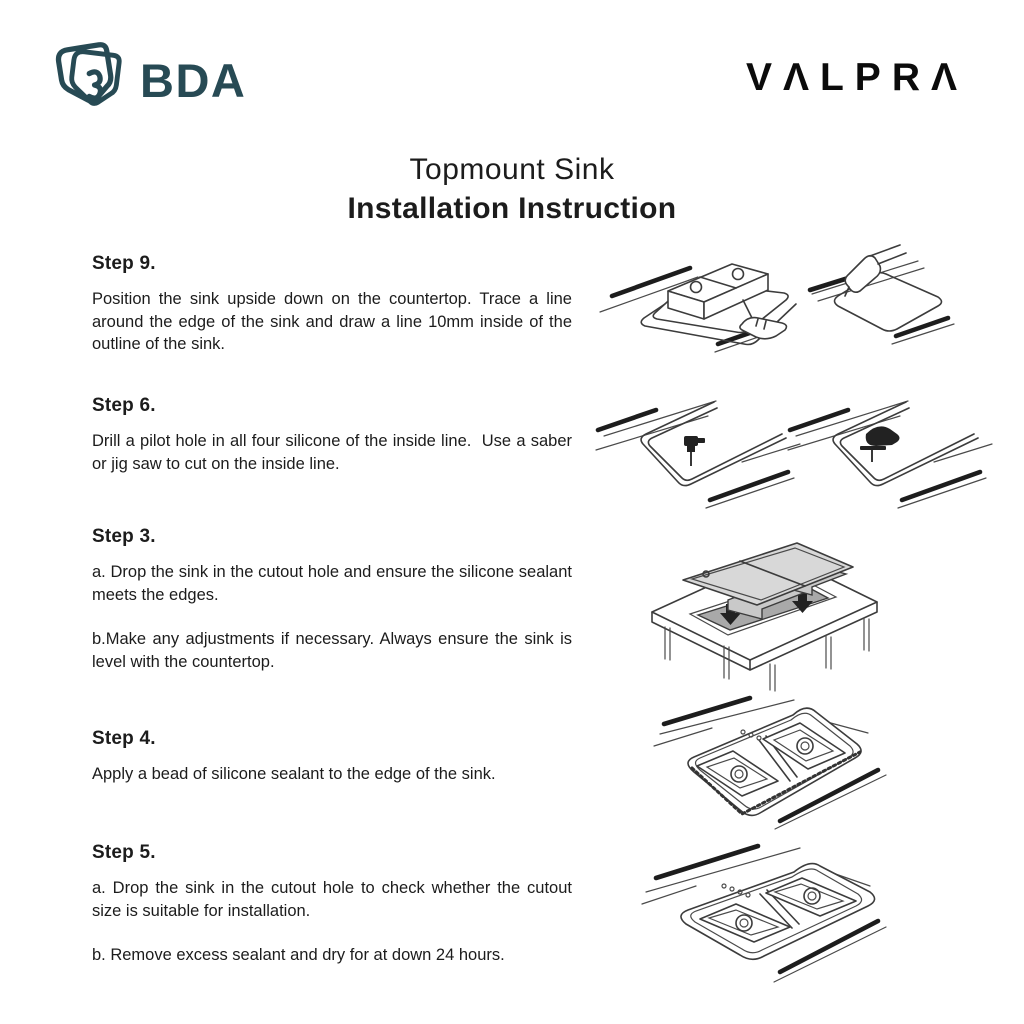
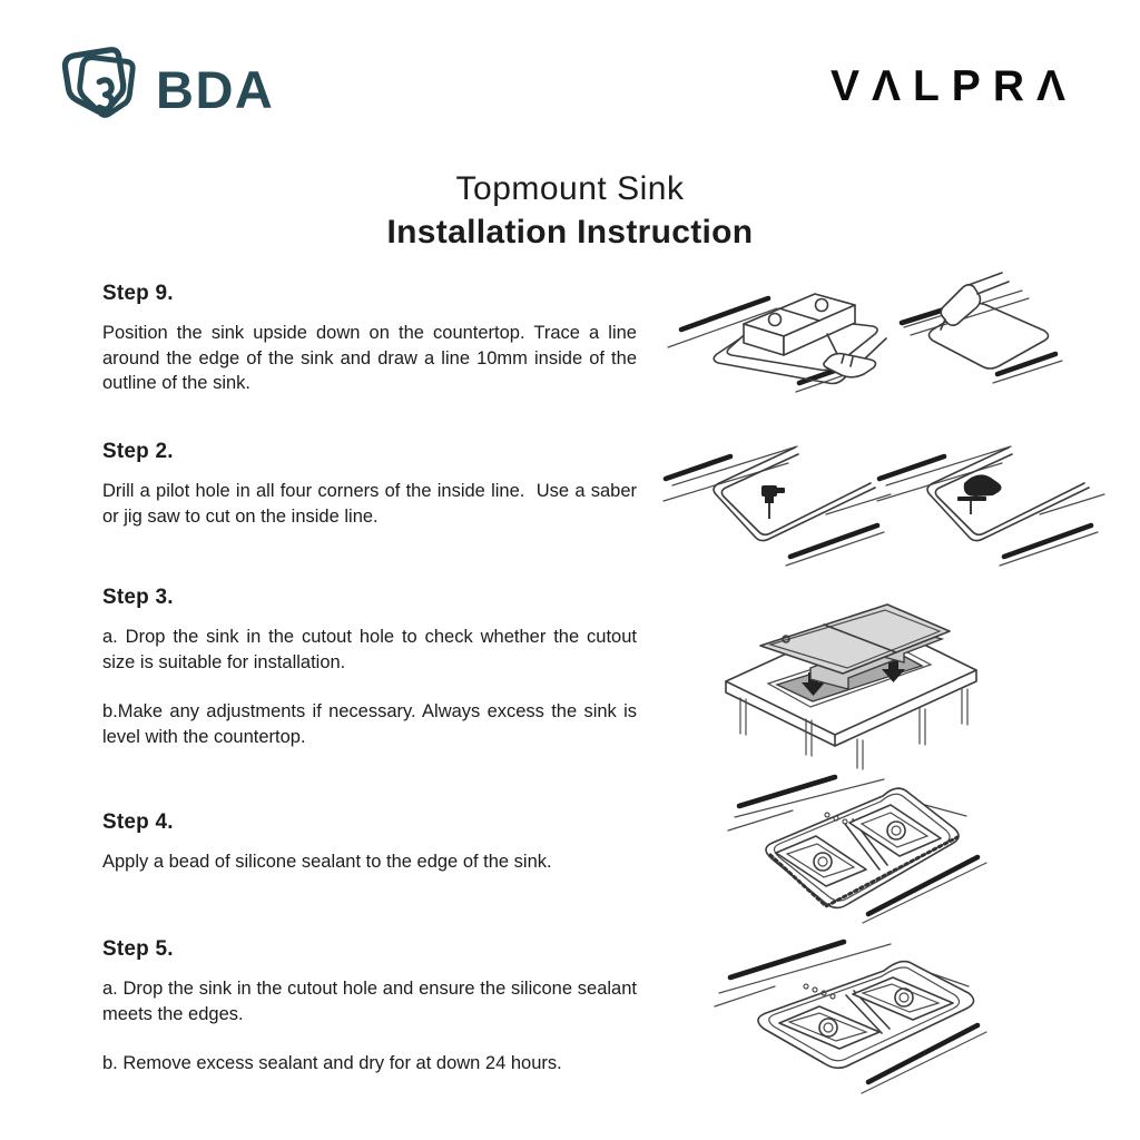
  BDA
  VΛLPRΛ
  Topmount Sink
  Installation Instruction
  Step 9.
  Position the sink upside down on the countertop. Trace a line around the edge of the sink and draw a line 10mm inside of the outline of the sink.
- Step 6.
+ Step 2.
- Drill a pilot hole in all four silicone of the inside line. Use a saber or jig saw to cut on the inside line.
+ Drill a pilot hole in all four corners of the inside line. Use a saber or jig saw to cut on the inside line.
  Step 3.
- a. Drop the sink in the cutout hole and ensure the silicone sealant meets the edges.
+ a. Drop the sink in the cutout hole to check whether the cutout size is suitable for installation.
- b.Make any adjustments if necessary. Always ensure the sink is level with the countertop.
+ b.Make any adjustments if necessary. Always excess the sink is level with the countertop.
  Step 4.
  Apply a bead of silicone sealant to the edge of the sink.
  Step 5.
- a. Drop the sink in the cutout hole to check whether the cutout size is suitable for installation.
+ a. Drop the sink in the cutout hole and ensure the silicone sealant meets the edges.
  b. Remove excess sealant and dry for at down 24 hours.
